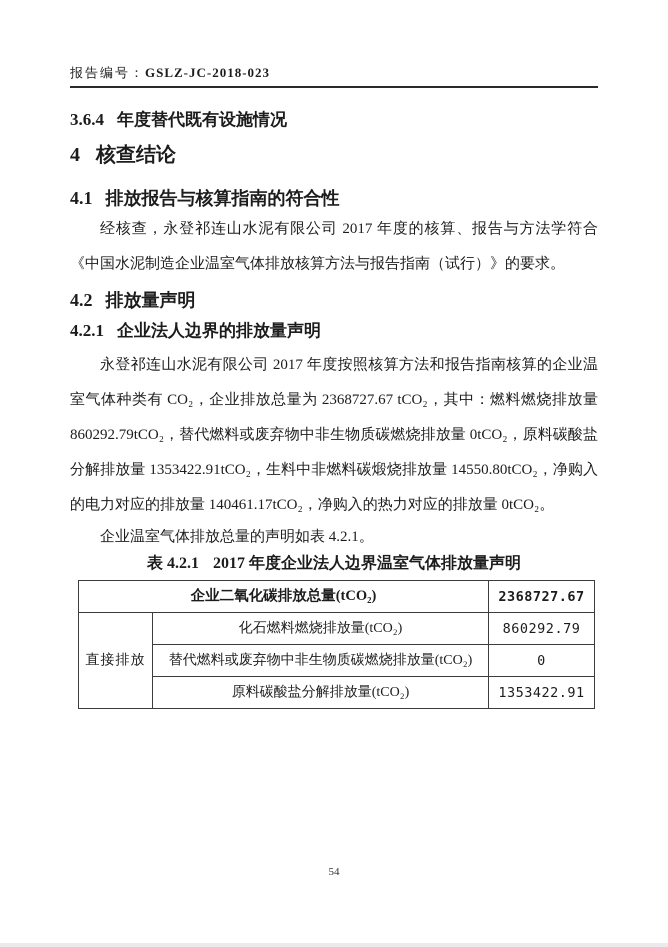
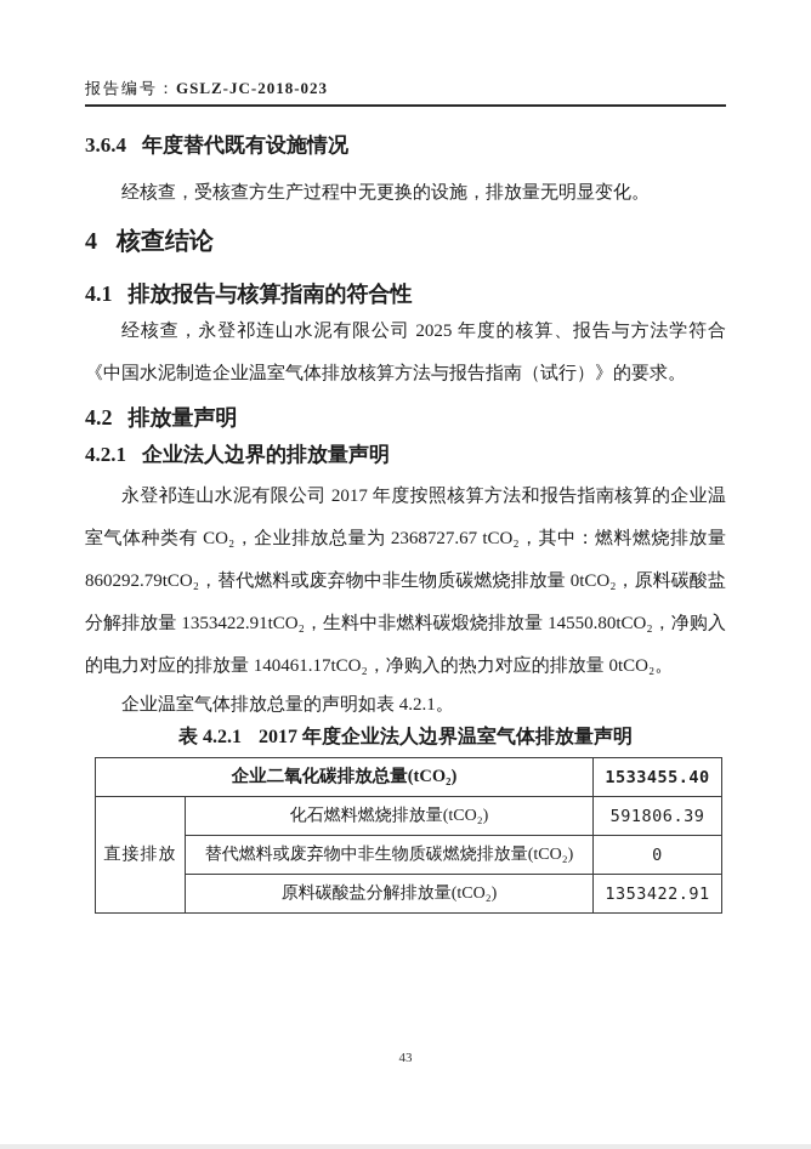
  报告编号：GSLZ-JC-2018-023
  3.6.4 年度替代既有设施情况
+ 经核查，受核查方生产过程中无更换的设施，排放量无明显变化。
  4 核查结论
  4.1 排放报告与核算指南的符合性
- 经核查，永登祁连山水泥有限公司 2017 年度的核算、报告与方法学符合《中国水泥制造企业温室气体排放核算方法与报告指南（试行）》的要求。
+ 经核查，永登祁连山水泥有限公司 2025 年度的核算、报告与方法学符合《中国水泥制造企业温室气体排放核算方法与报告指南（试行）》的要求。
  4.2 排放量声明
  4.2.1 企业法人边界的排放量声明
  永登祁连山水泥有限公司 2017 年度按照核算方法和报告指南核算的企业温室气体种类有 CO₂，企业排放总量为 2368727.67 tCO₂，其中：燃料燃烧排放量 860292.79tCO₂，替代燃料或废弃物中非生物质碳燃烧排放量 0tCO₂，原料碳酸盐分解排放量 1353422.91tCO₂，生料中非燃料碳煅烧排放量 14550.80tCO₂，净购入的电力对应的排放量 140461.17tCO₂，净购入的热力对应的排放量 0tCO₂。
  企业温室气体排放总量的声明如表 4.2.1。
  表 4.2.1 2017 年度企业法人边界温室气体排放量声明
- 企业二氧化碳排放总量(tCO₂)	2368727.67
+ 企业二氧化碳排放总量(tCO₂)	1533455.40
- 直接排放	化石燃料燃烧排放量(tCO₂)	860292.79
+ 直接排放	化石燃料燃烧排放量(tCO₂)	591806.39
  替代燃料或废弃物中非生物质碳燃烧排放量(tCO₂)	0
  原料碳酸盐分解排放量(tCO₂)	1353422.91
- 54
+ 43
